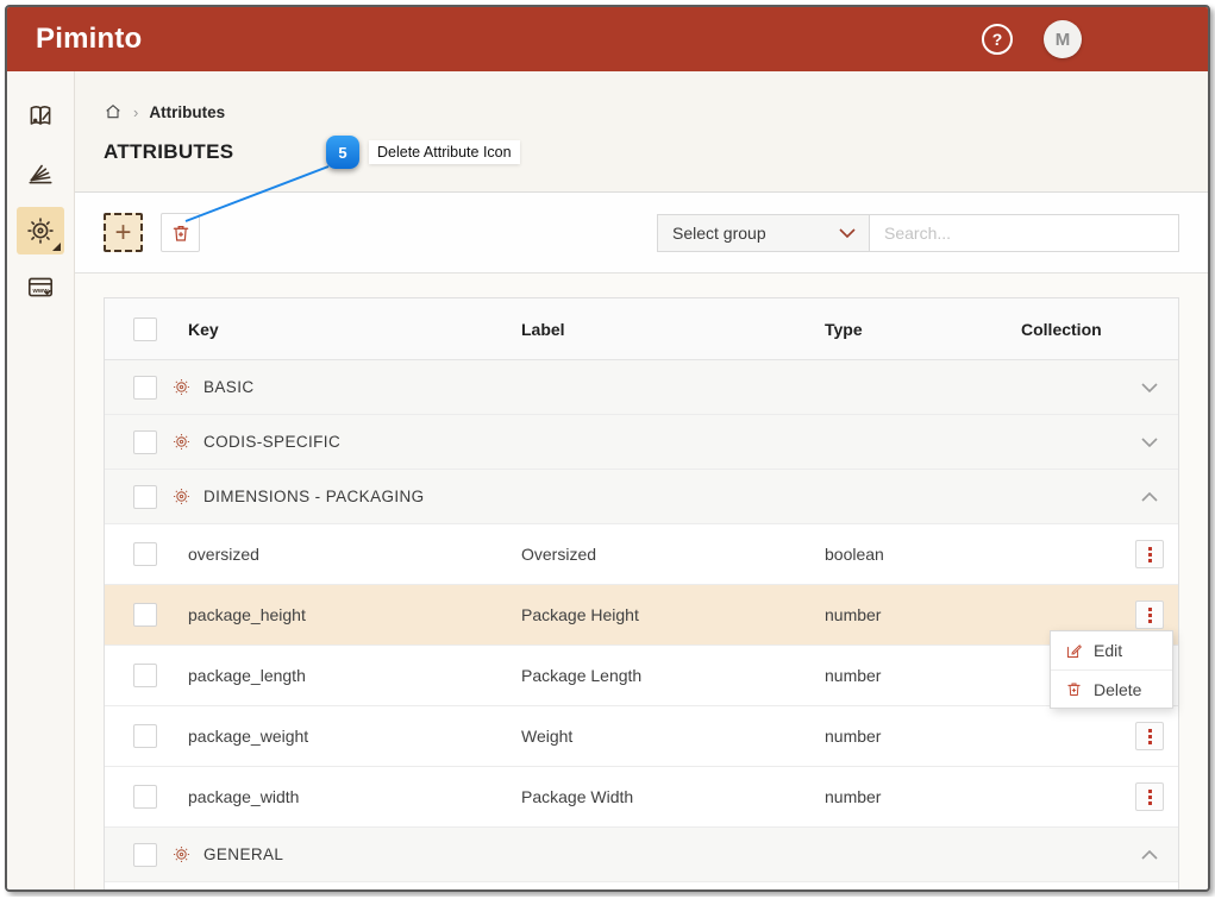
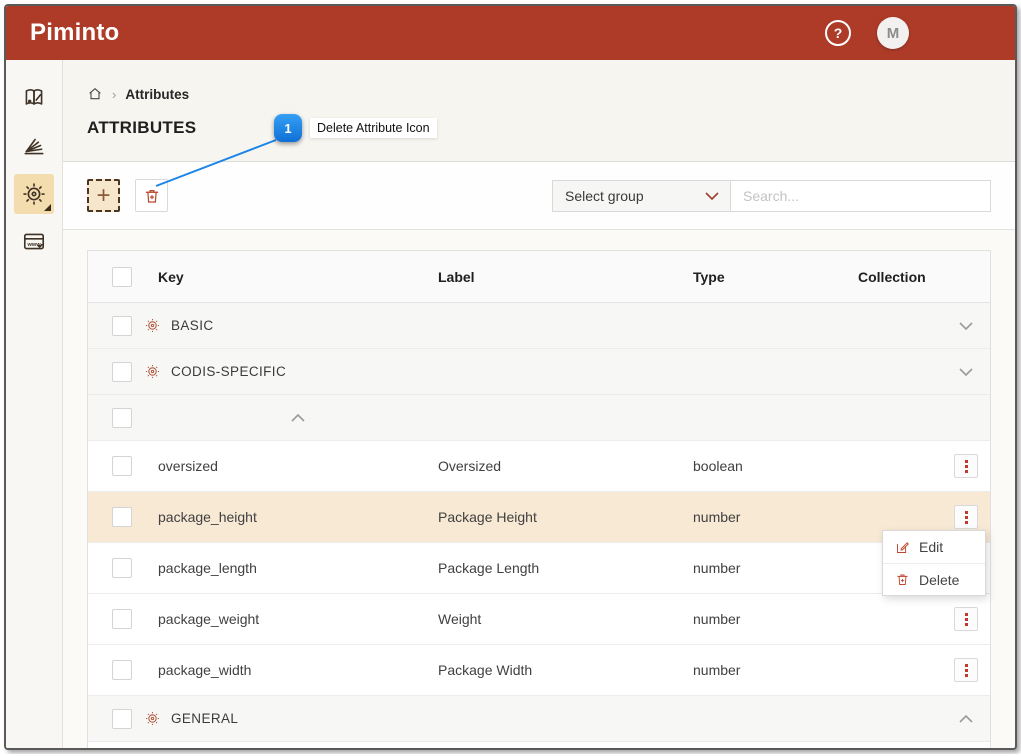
  Piminto
  ?
  M
  ›
  Attributes
  ATTRIBUTES
  +
  Select group
  Search...
  Key
  Label
  Type
  Collection
  BASIC
  CODIS-SPECIFIC
- DIMENSIONS - PACKAGING
  oversized
  Oversized
  boolean
  package_height
  Package Height
  number
  package_length
  Package Length
  number
  package_weight
  Weight
  number
  package_width
  Package Width
  number
  GENERAL
  Edit
  Delete
- 5
+ 1
  Delete Attribute Icon
